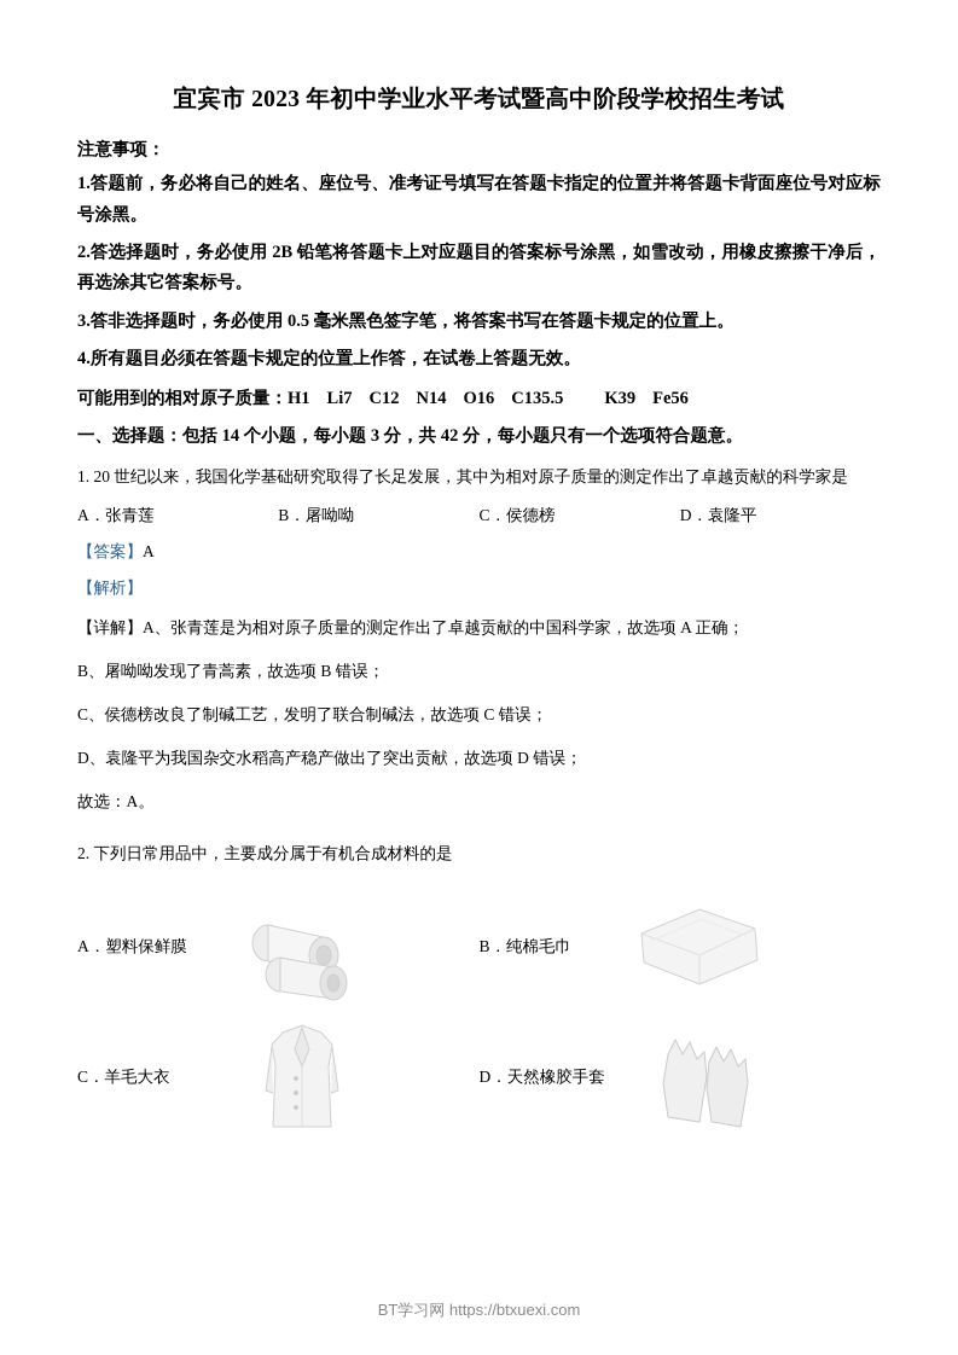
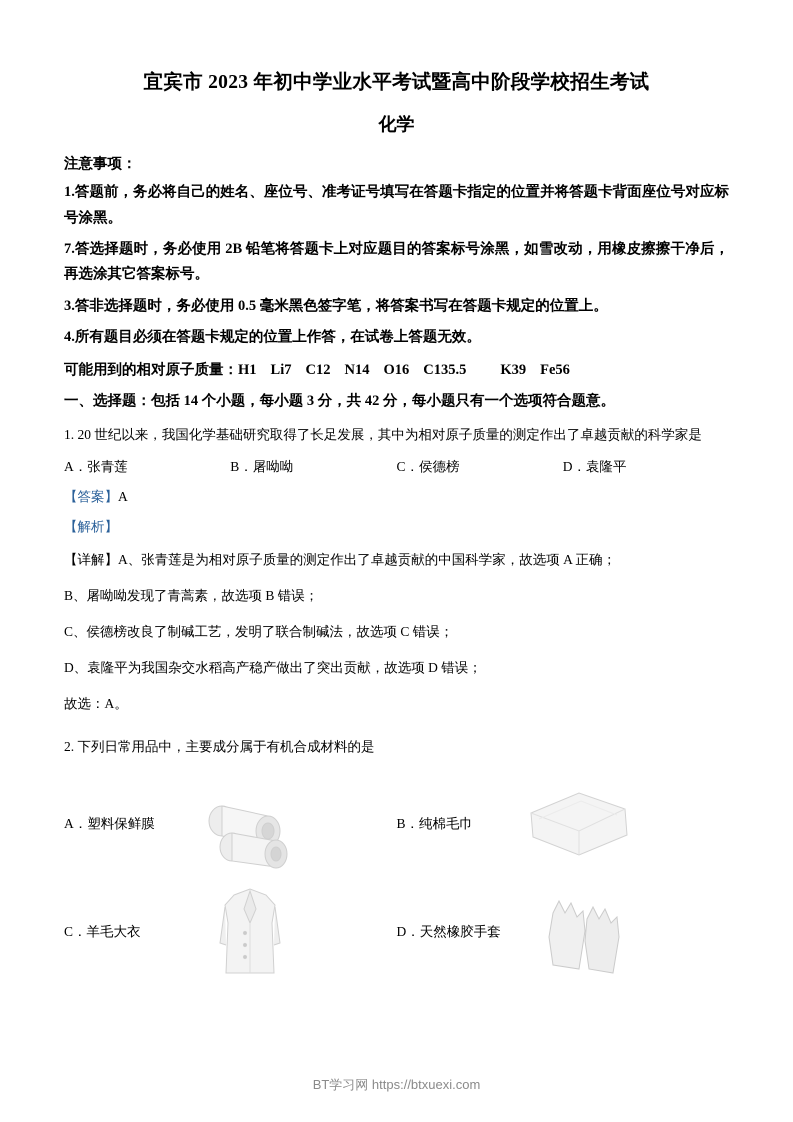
  宜宾市 2023 年初中学业水平考试暨高中阶段学校招生考试
+ 化学
  注意事项：
  1.答题前，务必将自己的姓名、座位号、准考证号填写在答题卡指定的位置并将答题卡背面座位号对应标号涂黑。
- 2.答选择题时，务必使用 2B 铅笔将答题卡上对应题目的答案标号涂黑，如雪改动，用橡皮擦擦干净后，再选涂其它答案标号。
+ 7.答选择题时，务必使用 2B 铅笔将答题卡上对应题目的答案标号涂黑，如雪改动，用橡皮擦擦干净后，再选涂其它答案标号。
  3.答非选择题时，务必使用 0.5 毫米黑色签字笔，将答案书写在答题卡规定的位置上。
  4.所有题目必须在答题卡规定的位置上作答，在试卷上答题无效。
  可能用到的相对原子质量：H1 Li7 C12 N14 O16 C135.5 K39 Fe56
  一、选择题：包括 14 个小题，每小题 3 分，共 42 分，每小题只有一个选项符合题意。
  1. 20 世纪以来，我国化学基础研究取得了长足发展，其中为相对原子质量的测定作出了卓越贡献的科学家是
  A．张青莲
  B．屠呦呦
  C．侯德榜
  D．袁隆平
  【答案】A
  【解析】
  【详解】A、张青莲是为相对原子质量的测定作出了卓越贡献的中国科学家，故选项 A 正确；
  B、屠呦呦发现了青蒿素，故选项 B 错误；
  C、侯德榜改良了制碱工艺，发明了联合制碱法，故选项 C 错误；
  D、袁隆平为我国杂交水稻高产稳产做出了突出贡献，故选项 D 错误；
  故选：A。
  2. 下列日常用品中，主要成分属于有机合成材料的是
  A．塑料保鲜膜
  B．纯棉毛巾
  C．羊毛大衣
  D．天然橡胶手套
  BT学习网 https://btxuexi.com
